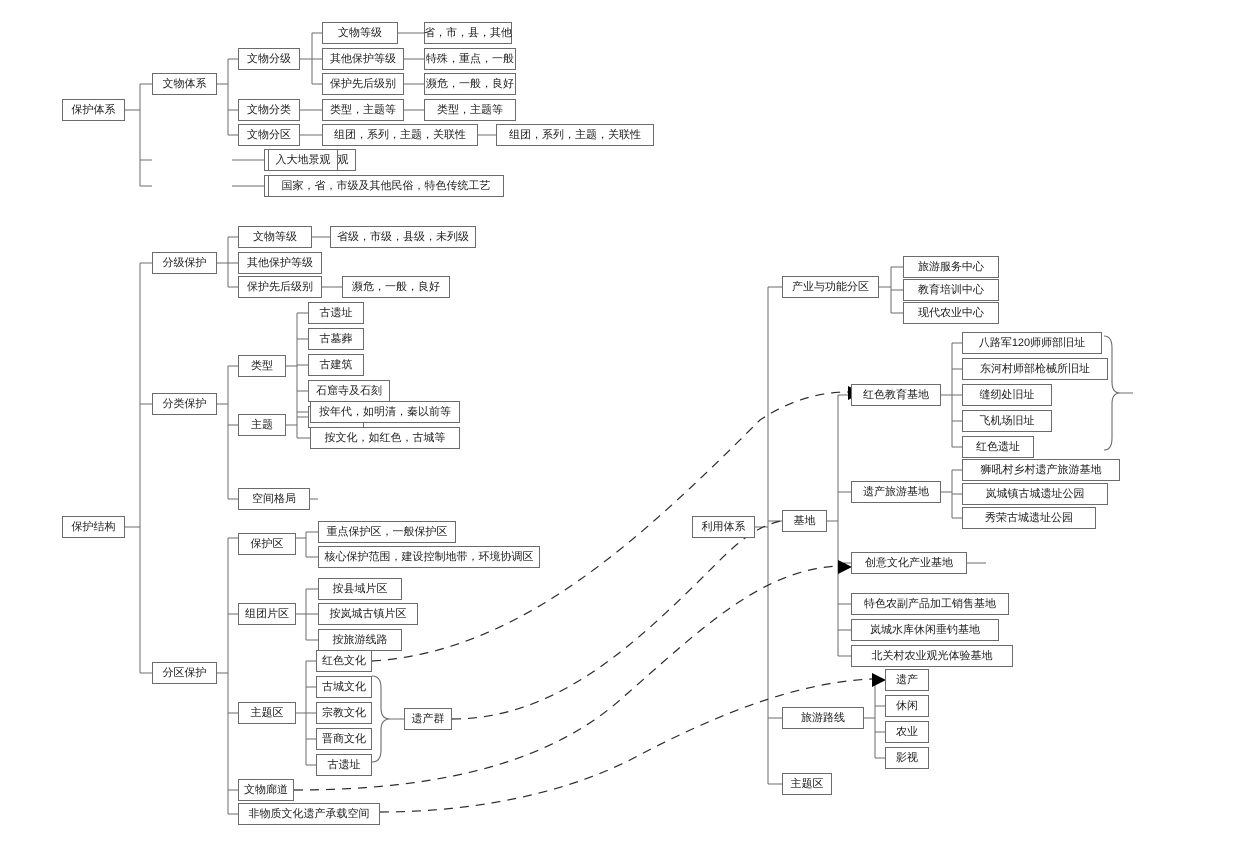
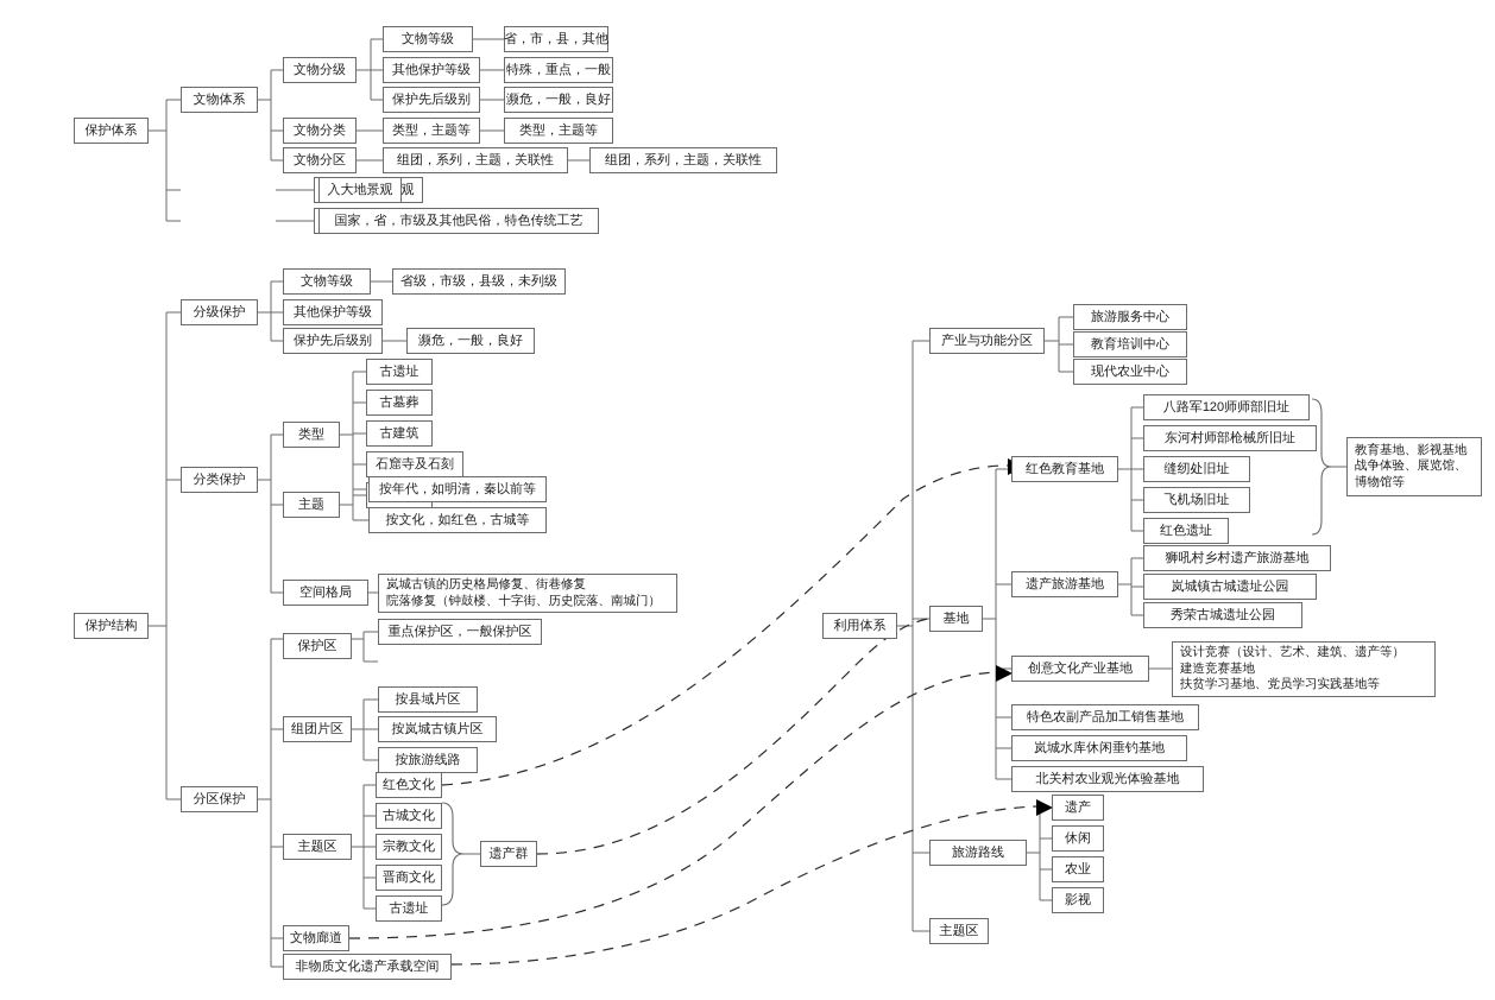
  保护体系
  文物体系
  文物分级
  文物分类
  文物分区
  文物等级
  其他保护等级
  保护先后级别
  省，市，县，其他
  特殊，重点，一般
  濒危，一般，良好
  类型，主题等
  类型，主题等
  组团，系列，主题，关联性
  组团，系列，主题，关联性
  入大地景观
  国家，省，市级及其他民俗，特色传统工艺
  保护结构
  分级保护
  分类保护
  分区保护
  文物等级
  其他保护等级
  保护先后级别
  省级，市级，县级，未列级
  濒危，一般，良好
  类型
  主题
  空间格局
  古遗址
  古墓葬
  古建筑
  石窟寺及石刻
  按年代，如明清，秦以前等
  按文化，如红色，古城等
+ 岚城古镇的历史格局修复、街巷修复
+ 院落修复（钟鼓楼、十字街、历史院落、南城门）
  保护区
  组团片区
  主题区
  文物廊道
  非物质文化遗产承载空间
  重点保护区，一般保护区
- 核心保护范围，建设控制地带，环境协调区
  按县域片区
  按岚城古镇片区
  按旅游线路
  红色文化
  古城文化
  宗教文化
  晋商文化
  古遗址
  遗产群
  利用体系
  产业与功能分区
  基地
  旅游路线
  主题区
  旅游服务中心
  教育培训中心
  现代农业中心
  红色教育基地
  遗产旅游基地
  创意文化产业基地
  特色农副产品加工销售基地
  岚城水库休闲垂钓基地
  北关村农业观光体验基地
  八路军120师师部旧址
  东河村师部枪械所旧址
  缝纫处旧址
  飞机场旧址
  红色遗址
+ 教育基地、影视基地
+ 战争体验、展览馆、
+ 博物馆等
  狮吼村乡村遗产旅游基地
  岚城镇古城遗址公园
  秀荣古城遗址公园
+ 设计竞赛（设计、艺术、建筑、遗产等）
+ 建造竞赛基地
+ 扶贫学习基地、党员学习实践基地等
  遗产
  休闲
  农业
  影视
